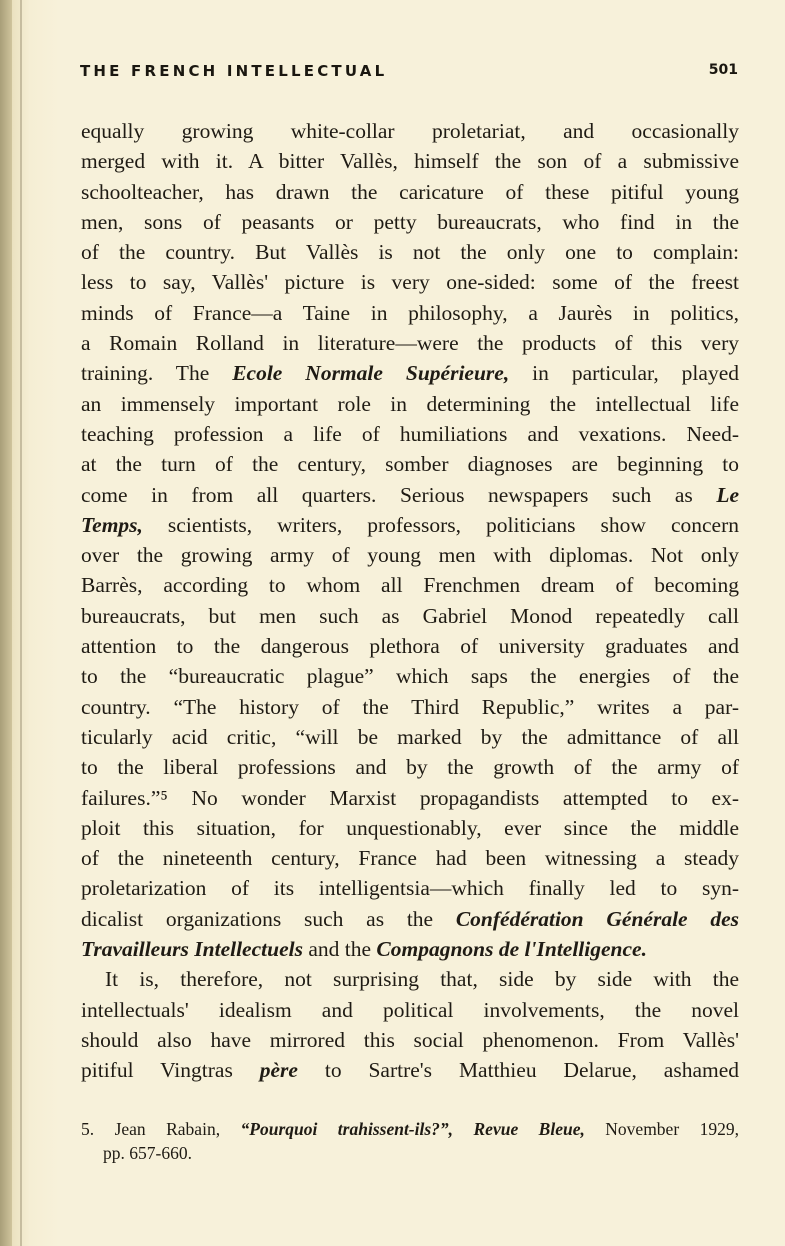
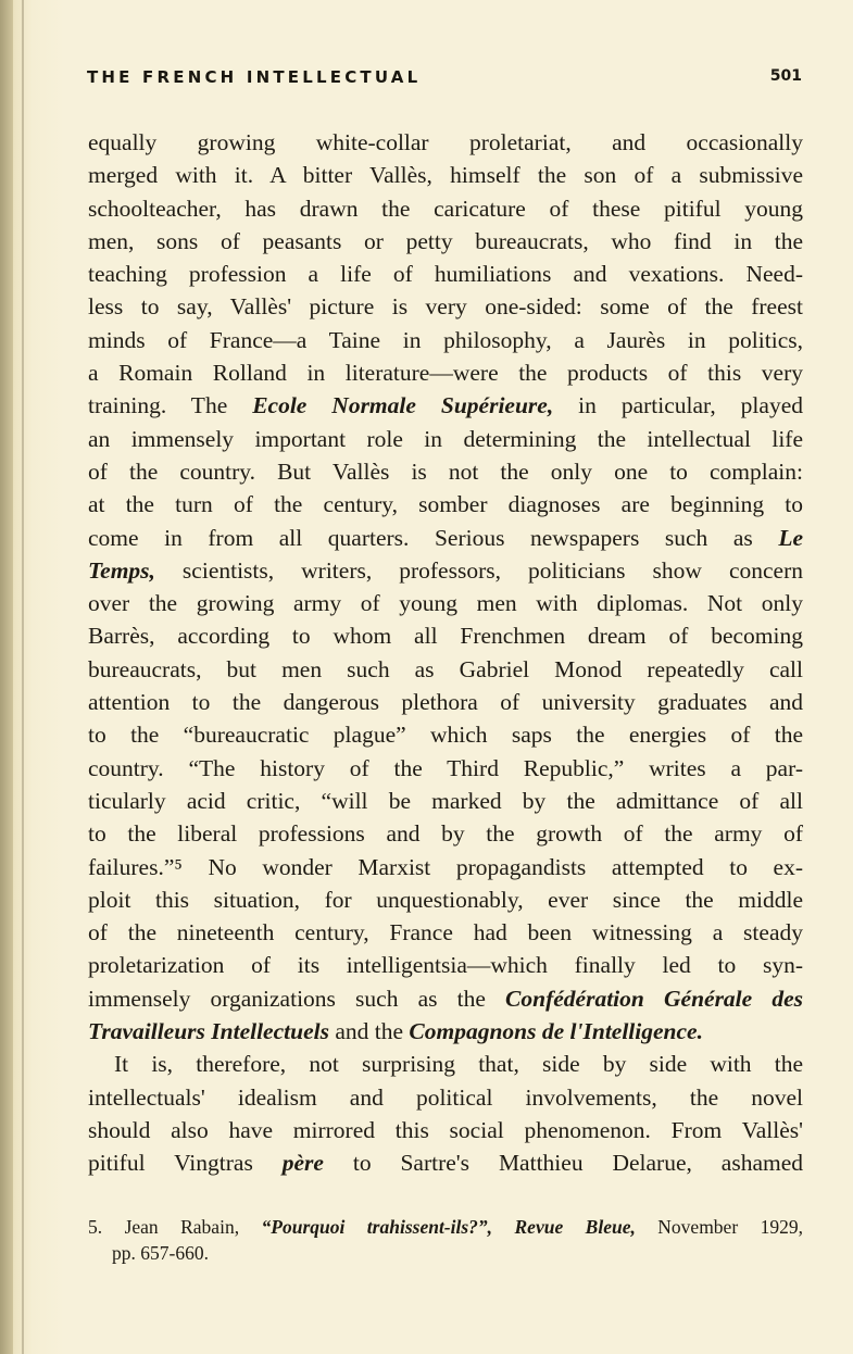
  THE FRENCH INTELLECTUAL
  501
  equally growing white-collar proletariat, and occasionally
  merged with it. A bitter Vallès, himself the son of a submissive
  schoolteacher, has drawn the caricature of these pitiful young
  men, sons of peasants or petty bureaucrats, who find in the
- of the country. But Vallès is not the only one to complain:
+ teaching profession a life of humiliations and vexations. Need-
  less to say, Vallès' picture is very one-sided: some of the freest
  minds of France—a Taine in philosophy, a Jaurès in politics,
  a Romain Rolland in literature—were the products of this very
  training. The Ecole Normale Supérieure, in particular, played
  an immensely important role in determining the intellectual life
- teaching profession a life of humiliations and vexations. Need-
+ of the country. But Vallès is not the only one to complain:
  at the turn of the century, somber diagnoses are beginning to
  come in from all quarters. Serious newspapers such as Le
  Temps, scientists, writers, professors, politicians show concern
  over the growing army of young men with diplomas. Not only
  Barrès, according to whom all Frenchmen dream of becoming
  bureaucrats, but men such as Gabriel Monod repeatedly call
  attention to the dangerous plethora of university graduates and
  to the “bureaucratic plague” which saps the energies of the
  country. “The history of the Third Republic,” writes a par-
  ticularly acid critic, “will be marked by the admittance of all
  to the liberal professions and by the growth of the army of
  failures.”⁵ No wonder Marxist propagandists attempted to ex-
  ploit this situation, for unquestionably, ever since the middle
  of the nineteenth century, France had been witnessing a steady
  proletarization of its intelligentsia—which finally led to syn-
- dicalist organizations such as the Confédération Générale des
+ immensely organizations such as the Confédération Générale des
  Travailleurs Intellectuels and the Compagnons de l'Intelligence.
  It is, therefore, not surprising that, side by side with the
  intellectuals' idealism and political involvements, the novel
  should also have mirrored this social phenomenon. From Vallès'
  pitiful Vingtras père to Sartre's Matthieu Delarue, ashamed
  5. Jean Rabain, “Pourquoi trahissent-ils?”, Revue Bleue, November 1929,
  pp. 657-660.
